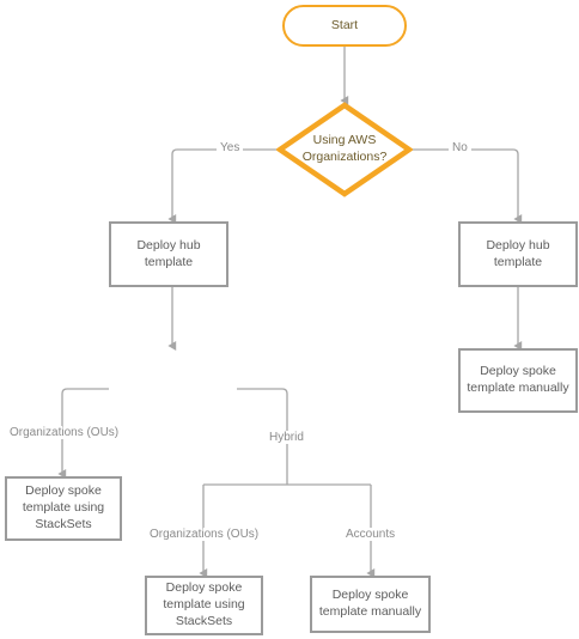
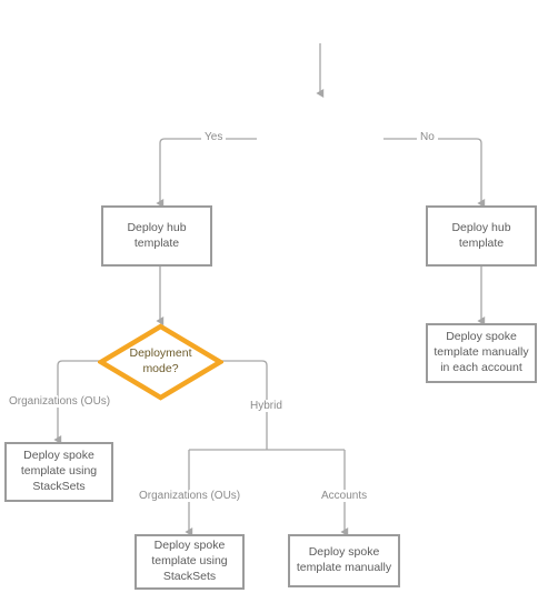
- Start
- Using AWS
- Organizations?
  Deploy hub
  template
  Deploy hub
  template
  Deploy spoke
  template manually
+ in each account
+ Deployment
+ mode?
  Deploy spoke
  template using
  StackSets
  Deploy spoke
  template using
  StackSets
  Deploy spoke
  template manually
  Yes
  No
  Organizations (OUs)
  Hybrid
  Organizations (OUs)
  Accounts
